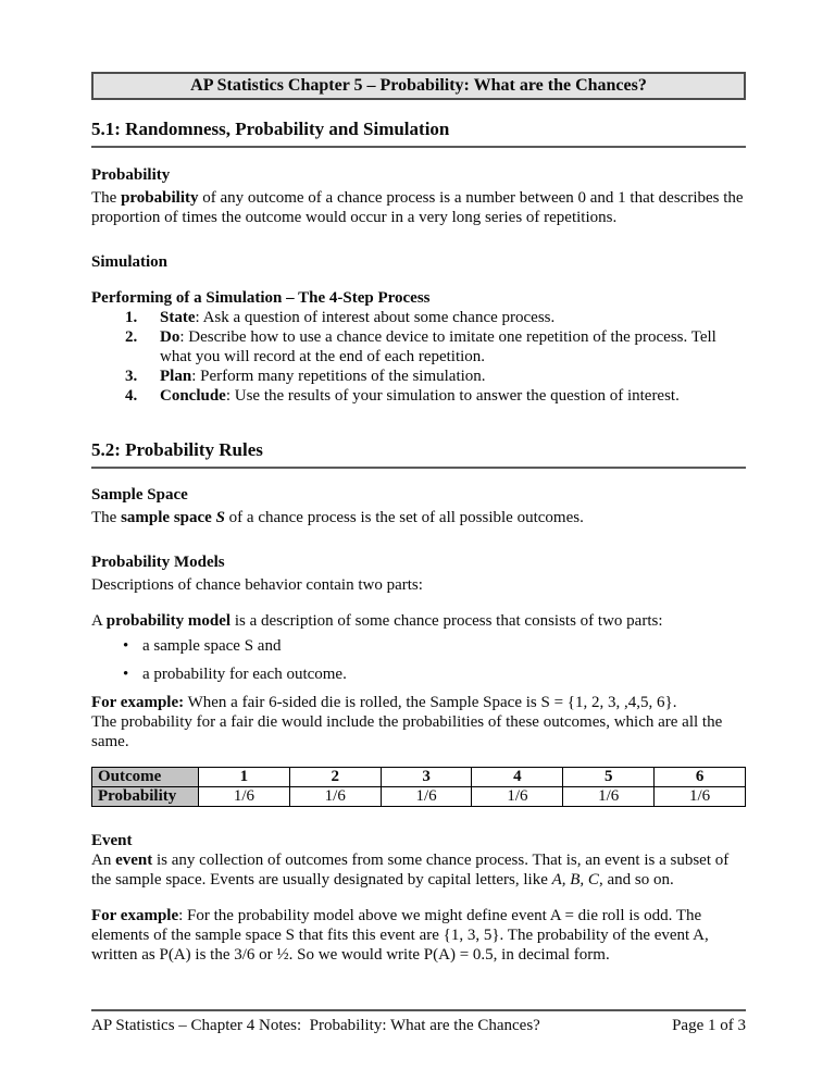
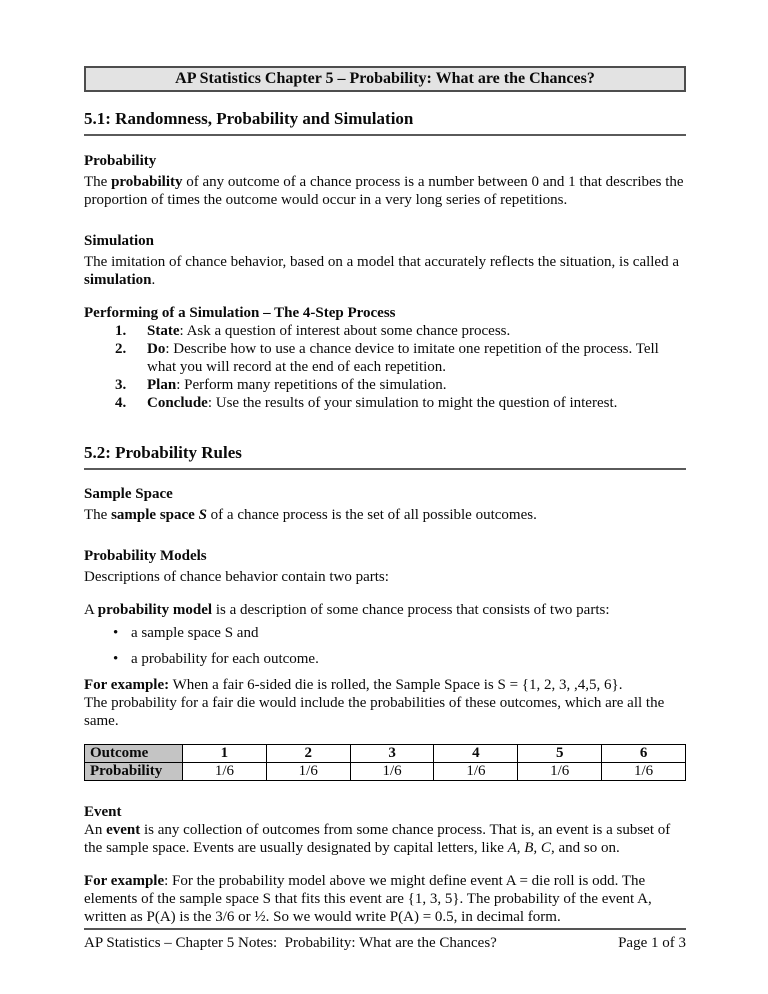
  AP Statistics Chapter 5 – Probability: What are the Chances?
  5.1: Randomness, Probability and Simulation
  Probability
  The probability of any outcome of a chance process is a number between 0 and 1 that describes the proportion of times the outcome would occur in a very long series of repetitions.
  Simulation
+ The imitation of chance behavior, based on a model that accurately reflects the situation, is called a simulation.
  Performing of a Simulation – The 4-Step Process
  1.
  State: Ask a question of interest about some chance process.
  2.
  Do: Describe how to use a chance device to imitate one repetition of the process. Tell what you will record at the end of each repetition.
  3.
  Plan: Perform many repetitions of the simulation.
  4.
- Conclude: Use the results of your simulation to answer the question of interest.
+ Conclude: Use the results of your simulation to might the question of interest.
  5.2: Probability Rules
  Sample Space
  The sample space S of a chance process is the set of all possible outcomes.
  Probability Models
  Descriptions of chance behavior contain two parts:
  A probability model is a description of some chance process that consists of two parts:
  •
  a sample space S and
  •
  a probability for each outcome.
  For example: When a fair 6-sided die is rolled, the Sample Space is S = {1, 2, 3, ,4,5, 6}.
  The probability for a fair die would include the probabilities of these outcomes, which are all the same.
  Outcome	1	2	3	4	5	6
  Probability	1/6	1/6	1/6	1/6	1/6	1/6
  Event
  An event is any collection of outcomes from some chance process. That is, an event is a subset of the sample space. Events are usually designated by capital letters, like A, B, C, and so on.
  For example: For the probability model above we might define event A = die roll is odd. The elements of the sample space S that fits this event are {1, 3, 5}. The probability of the event A, written as P(A) is the 3/6 or ½. So we would write P(A) = 0.5, in decimal form.
- AP Statistics – Chapter 4 Notes: Probability: What are the Chances?
+ AP Statistics – Chapter 5 Notes: Probability: What are the Chances?
  Page 1 of 3
